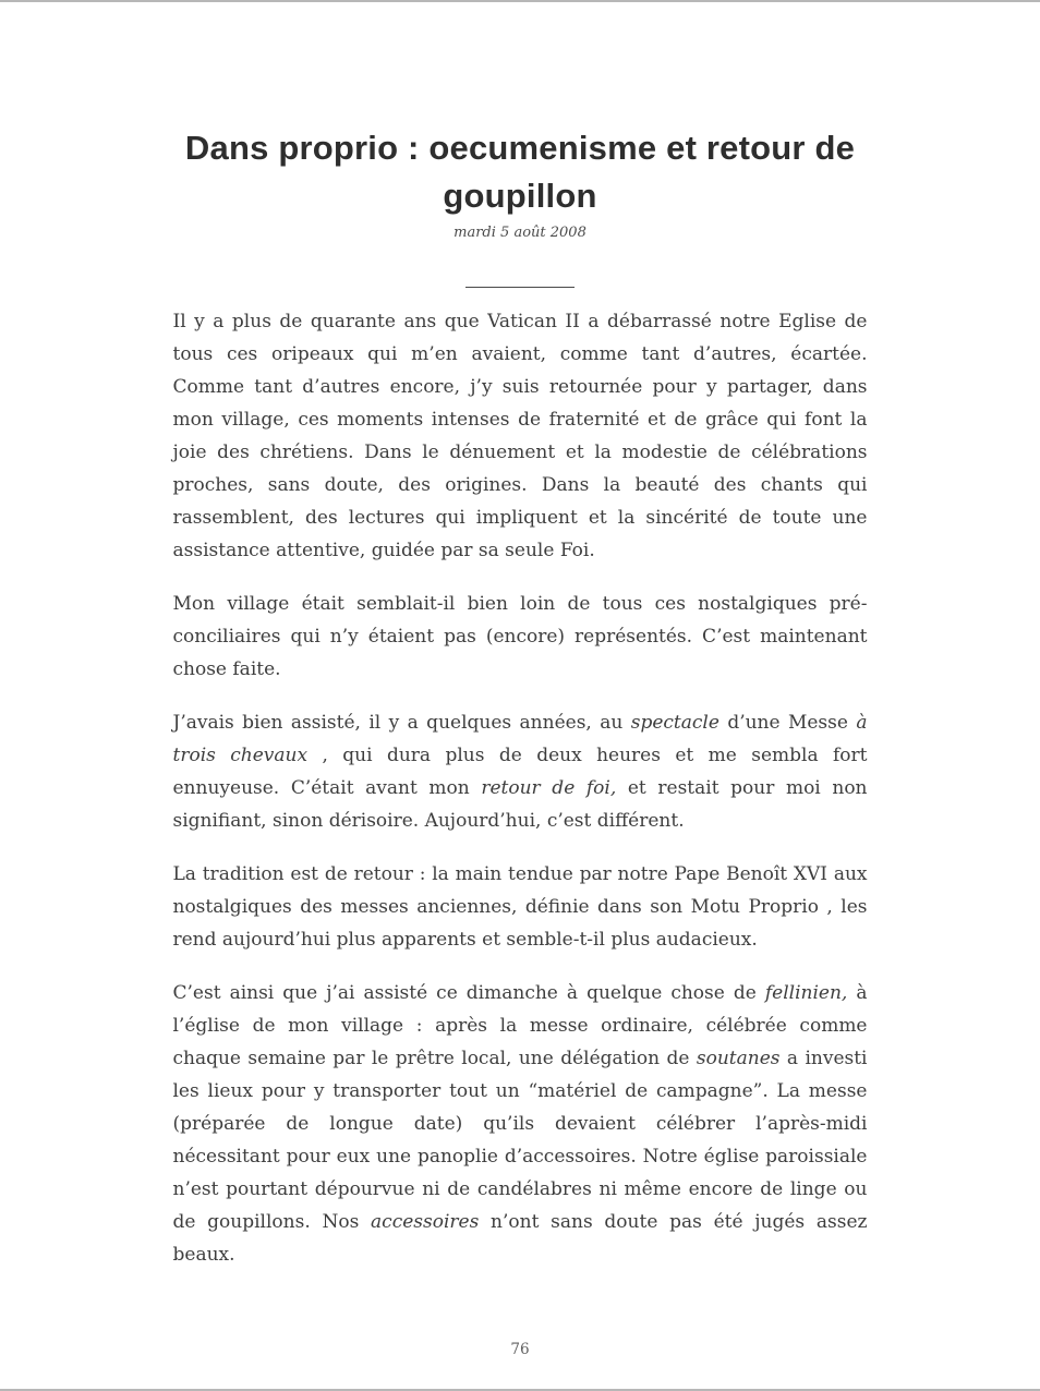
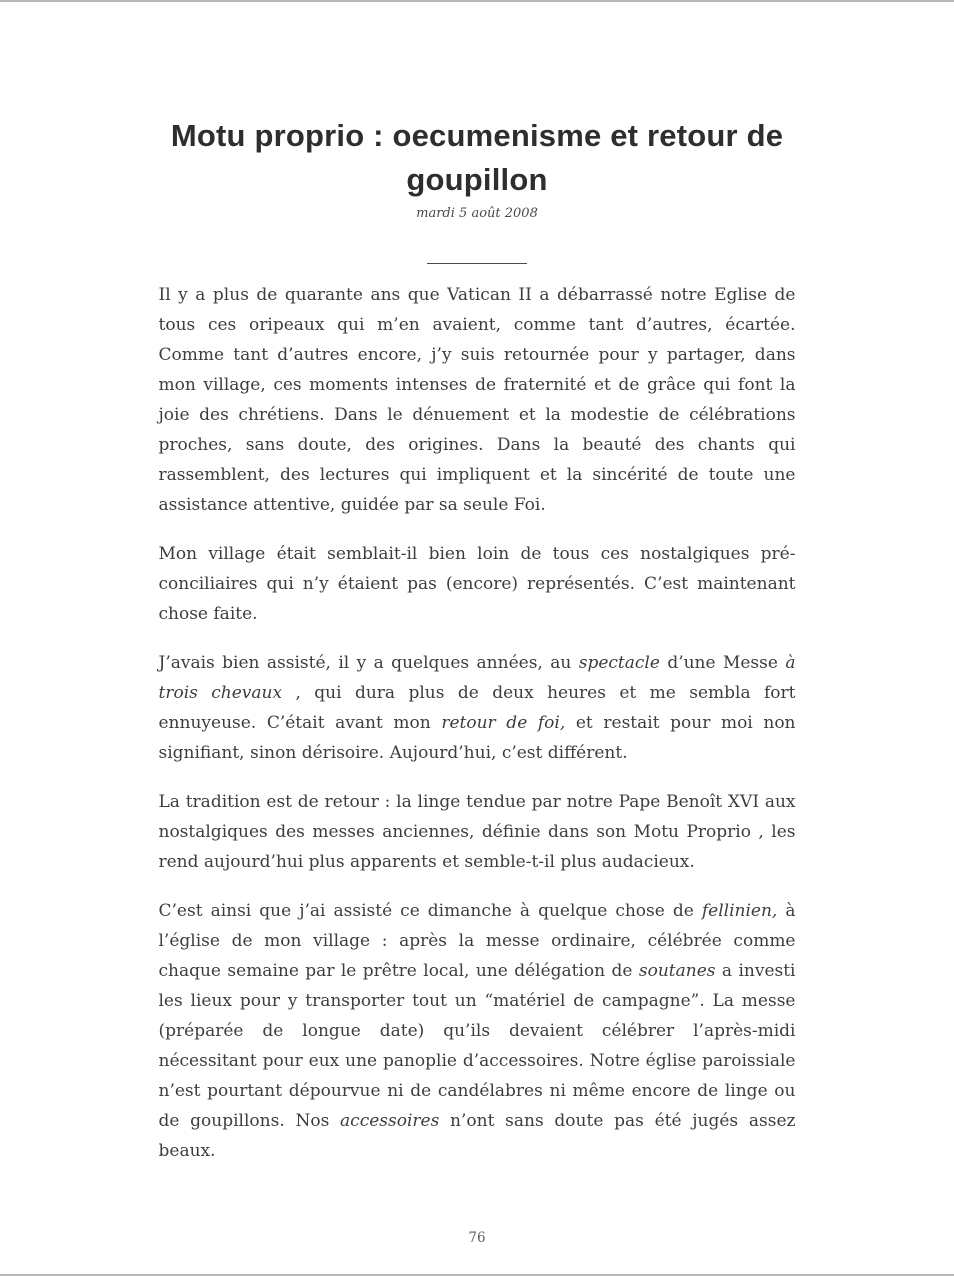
- Dans proprio : oecumenisme et retour de goupillon
+ Motu proprio : oecumenisme et retour de goupillon
  mardi 5 août 2008
  Il y a plus de quarante ans que Vatican II a débarrassé notre Eglise de tous ces oripeaux qui m’en avaient, comme tant d’autres, écartée. Comme tant d’autres encore, j’y suis retournée pour y partager, dans mon village, ces moments intenses de fraternité et de grâce qui font la joie des chrétiens. Dans le dénuement et la modestie de célébrations proches, sans doute, des origines. Dans la beauté des chants qui rassemblent, des lectures qui impliquent et la sincérité de toute une assistance attentive, guidée par sa seule Foi.
  Mon village était semblait-il bien loin de tous ces nostalgiques pré-conciliaires qui n’y étaient pas (encore) représentés. C’est maintenant chose faite.
  J’avais bien assisté, il y a quelques années, au spectacle d’une Messe à trois chevaux , qui dura plus de deux heures et me sembla fort ennuyeuse. C’était avant mon retour de foi, et restait pour moi non signifiant, sinon dérisoire. Aujourd’hui, c’est différent.
- La tradition est de retour : la main tendue par notre Pape Benoît XVI aux nostalgiques des messes anciennes, définie dans son Motu Proprio , les rend aujourd’hui plus apparents et semble-t-il plus audacieux.
+ La tradition est de retour : la linge tendue par notre Pape Benoît XVI aux nostalgiques des messes anciennes, définie dans son Motu Proprio , les rend aujourd’hui plus apparents et semble-t-il plus audacieux.
  C’est ainsi que j’ai assisté ce dimanche à quelque chose de fellinien, à l’église de mon village : après la messe ordinaire, célébrée comme chaque semaine par le prêtre local, une délégation de soutanes a investi les lieux pour y transporter tout un “matériel de campagne”. La messe (préparée de longue date) qu’ils devaient célébrer l’après-midi nécessitant pour eux une panoplie d’accessoires. Notre église paroissiale n’est pourtant dépourvue ni de candélabres ni même encore de linge ou de goupillons. Nos accessoires n’ont sans doute pas été jugés assez beaux.
  76
